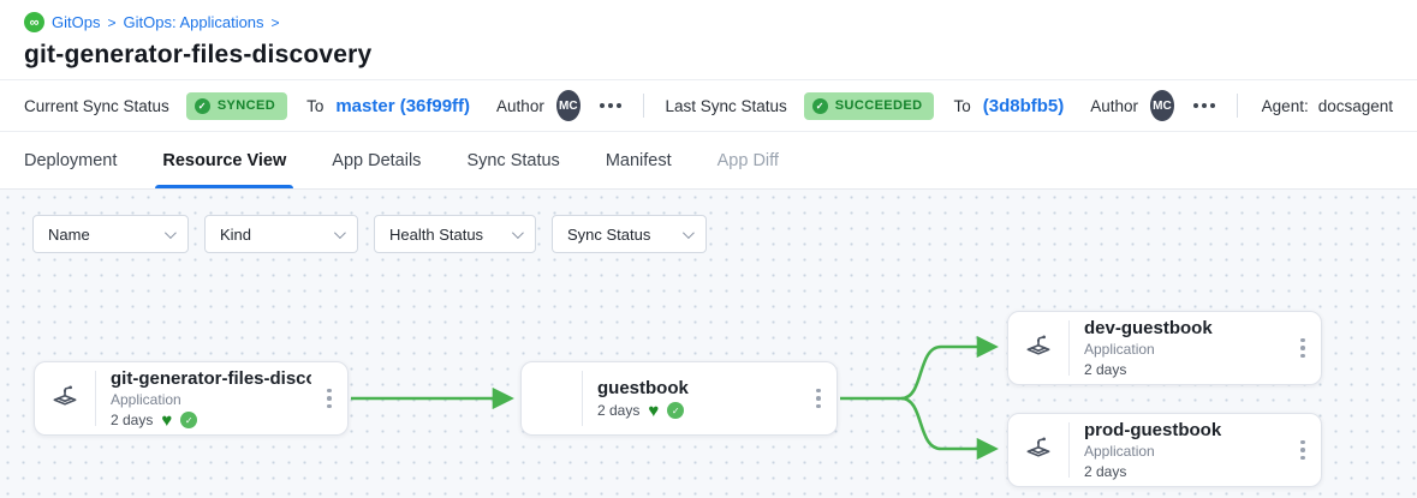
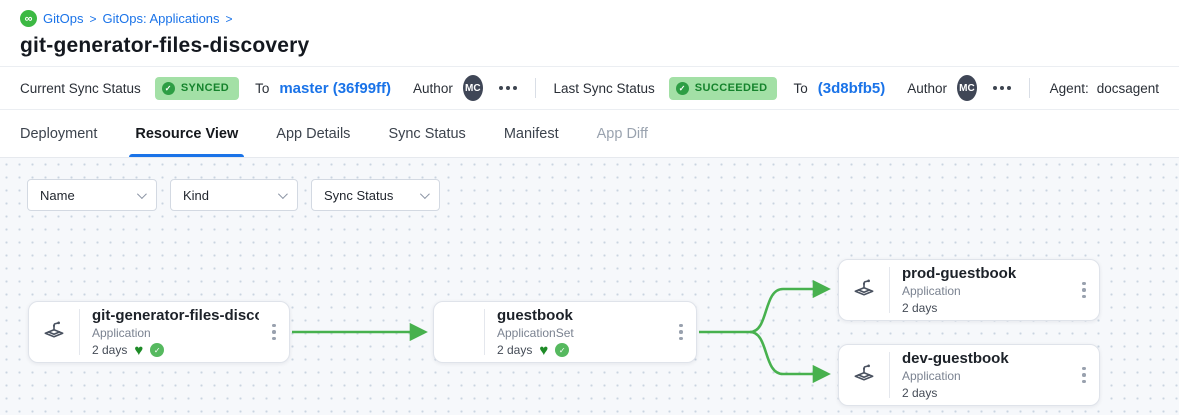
  ∞
  GitOps
  >
  GitOps: Applications
  >
  git-generator-files-discovery
  Current Sync Status
  ✓
  SYNCED
  To
  master (36f99ff)
  Author
  MC
  Last Sync Status
  ✓
  SUCCEEDED
  To
  (3d8bfb5)
  Author
  MC
  Agent:
  docsagent
  Deployment
  Resource View
  App Details
  Sync Status
  Manifest
  App Diff
  Name
  Kind
- Health Status
  Sync Status
  git-generator-files-disc
  Application
  2 days
  ♥
  ✓
  guestbook
+ ApplicationSet
  2 days
  ♥
  ✓
- dev-guestbook
+ prod-guestbook
  Application
  2 days
- prod-guestbook
+ dev-guestbook
  Application
  2 days
